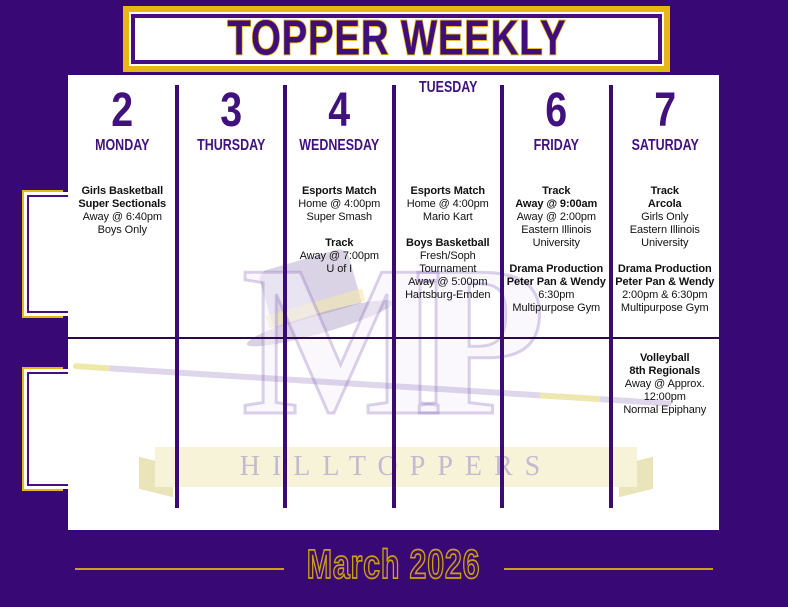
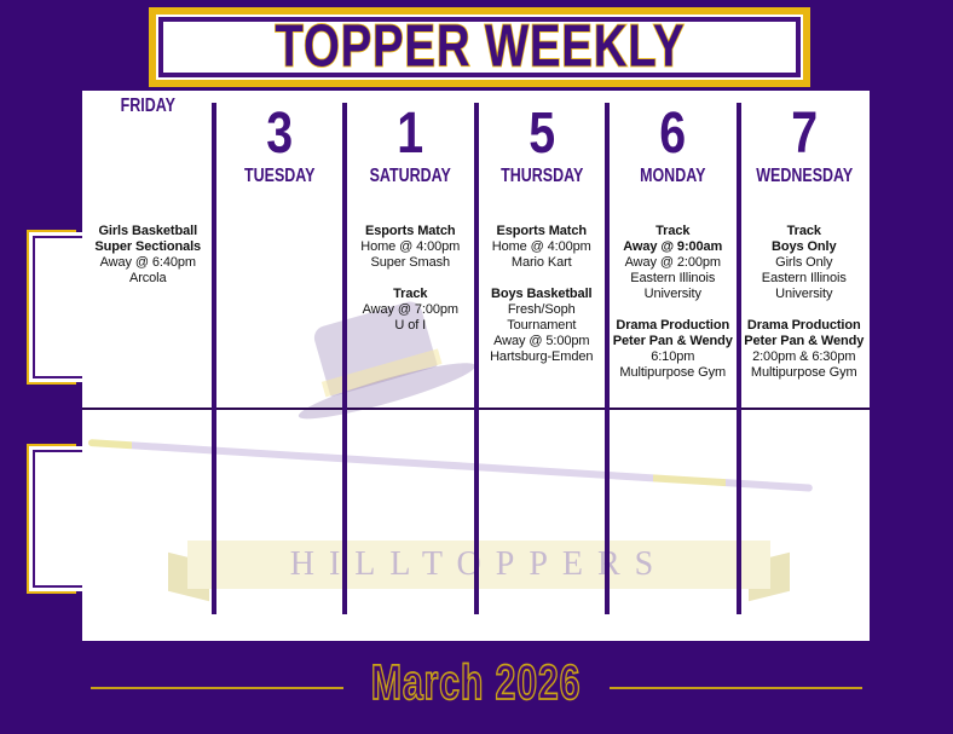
  TOPPER WEEKLY
- MP
  HLLTPPERS
- 2
- MONDAY
+ FRIDAY
  Girls Basketball
  Super Sectionals
  Away @ 6:40pm
- Boys Only
+ Arcola
  3
- THURSDAY
+ TUESDAY
- 4
+ 1
- WEDNESDAY
+ SATURDAY
  Esports Match
  Home @ 4:00pm
  Super Smash
  Track
  Away @ 7:00pm
  U of I
+ 5
- TUESDAY
+ THURSDAY
  Esports Match
  Home @ 4:00pm
  Mario Kart
  Boys Basketball
  Fresh/Soph
  Tournament
  Away @ 5:00pm
  Hartsburg-Emden
  6
- FRIDAY
+ MONDAY
  Track
  Away @ 9:00am
  Away @ 2:00pm
  Eastern Illinois
  University
  Drama Production
  Peter Pan & Wendy
- 6:30pm
+ 6:10pm
  Multipurpose Gym
  7
- SATURDAY
+ WEDNESDAY
  Track
- Arcola
+ Boys Only
  Girls Only
  Eastern Illinois
  University
  Drama Production
  Peter Pan & Wendy
  2:00pm & 6:30pm
  Multipurpose Gym
- Volleyball
- 8th Regionals
- Away @ Approx.
- 12:00pm
- Normal Epiphany
  March 2026
